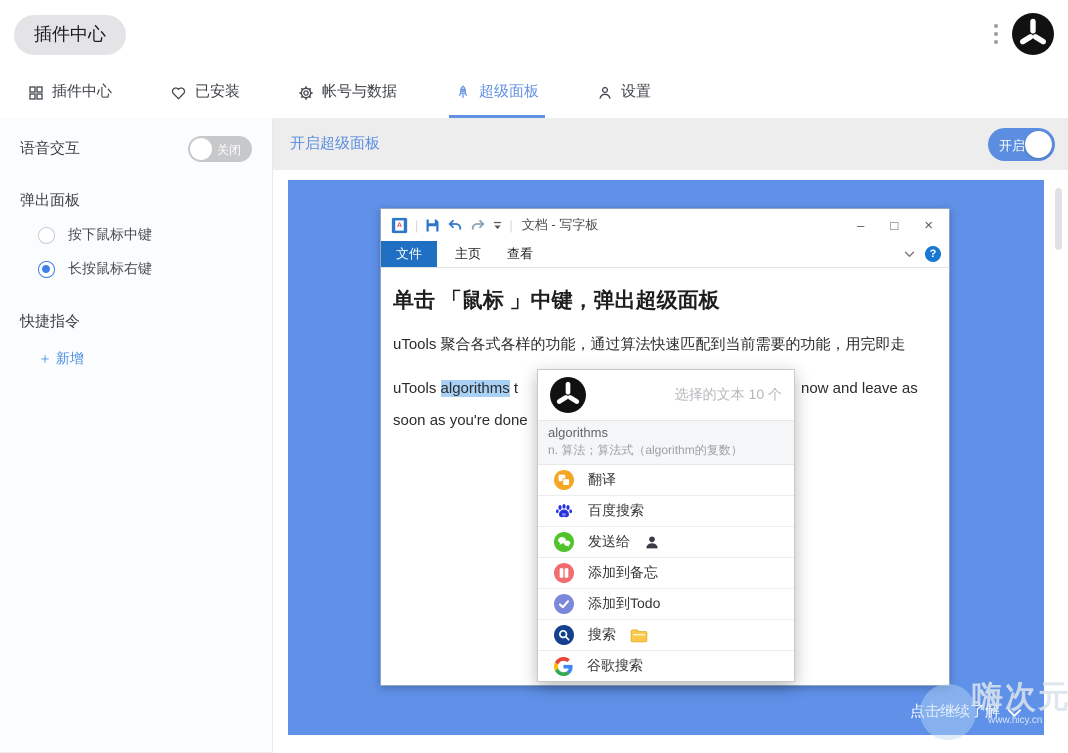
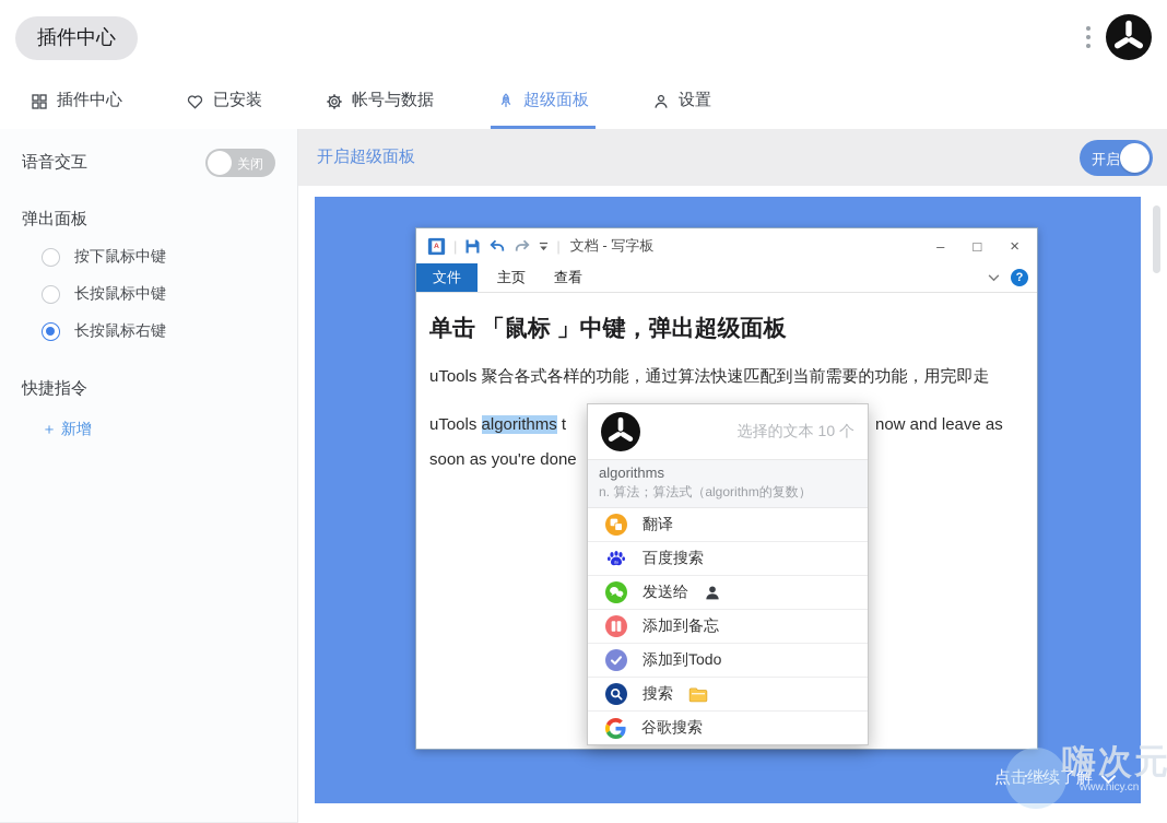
  插件中心
  插件中心
  已安装
  帐号与数据
  超级面板
  设置
  语音交互
  关闭
  弹出面板
  按下鼠标中键
+ 长按鼠标中键
  长按鼠标右键
  快捷指令
  ＋ 新增
  开启超级面板
  开启
  |
  |
  文档 - 写字板
  –
  □
  ×
  文件
  主页
  查看
  ?
  单击 「鼠标 」中键，弹出超级面板
  uTools 聚合各式各样的功能，通过算法快速匹配到当前需要的功能，用完即走
  uTools algorithms t
  now and leave as
  soon as you're done
  选择的文本 10 个
  algorithms
  n. 算法；算法式（algorithm的复数）
  翻译
  百度搜索
  发送给
  添加到备忘
  添加到Todo
  搜索
  谷歌搜索
  点击继续了解
  ···
  嗨次元
  www.hicy.cn
